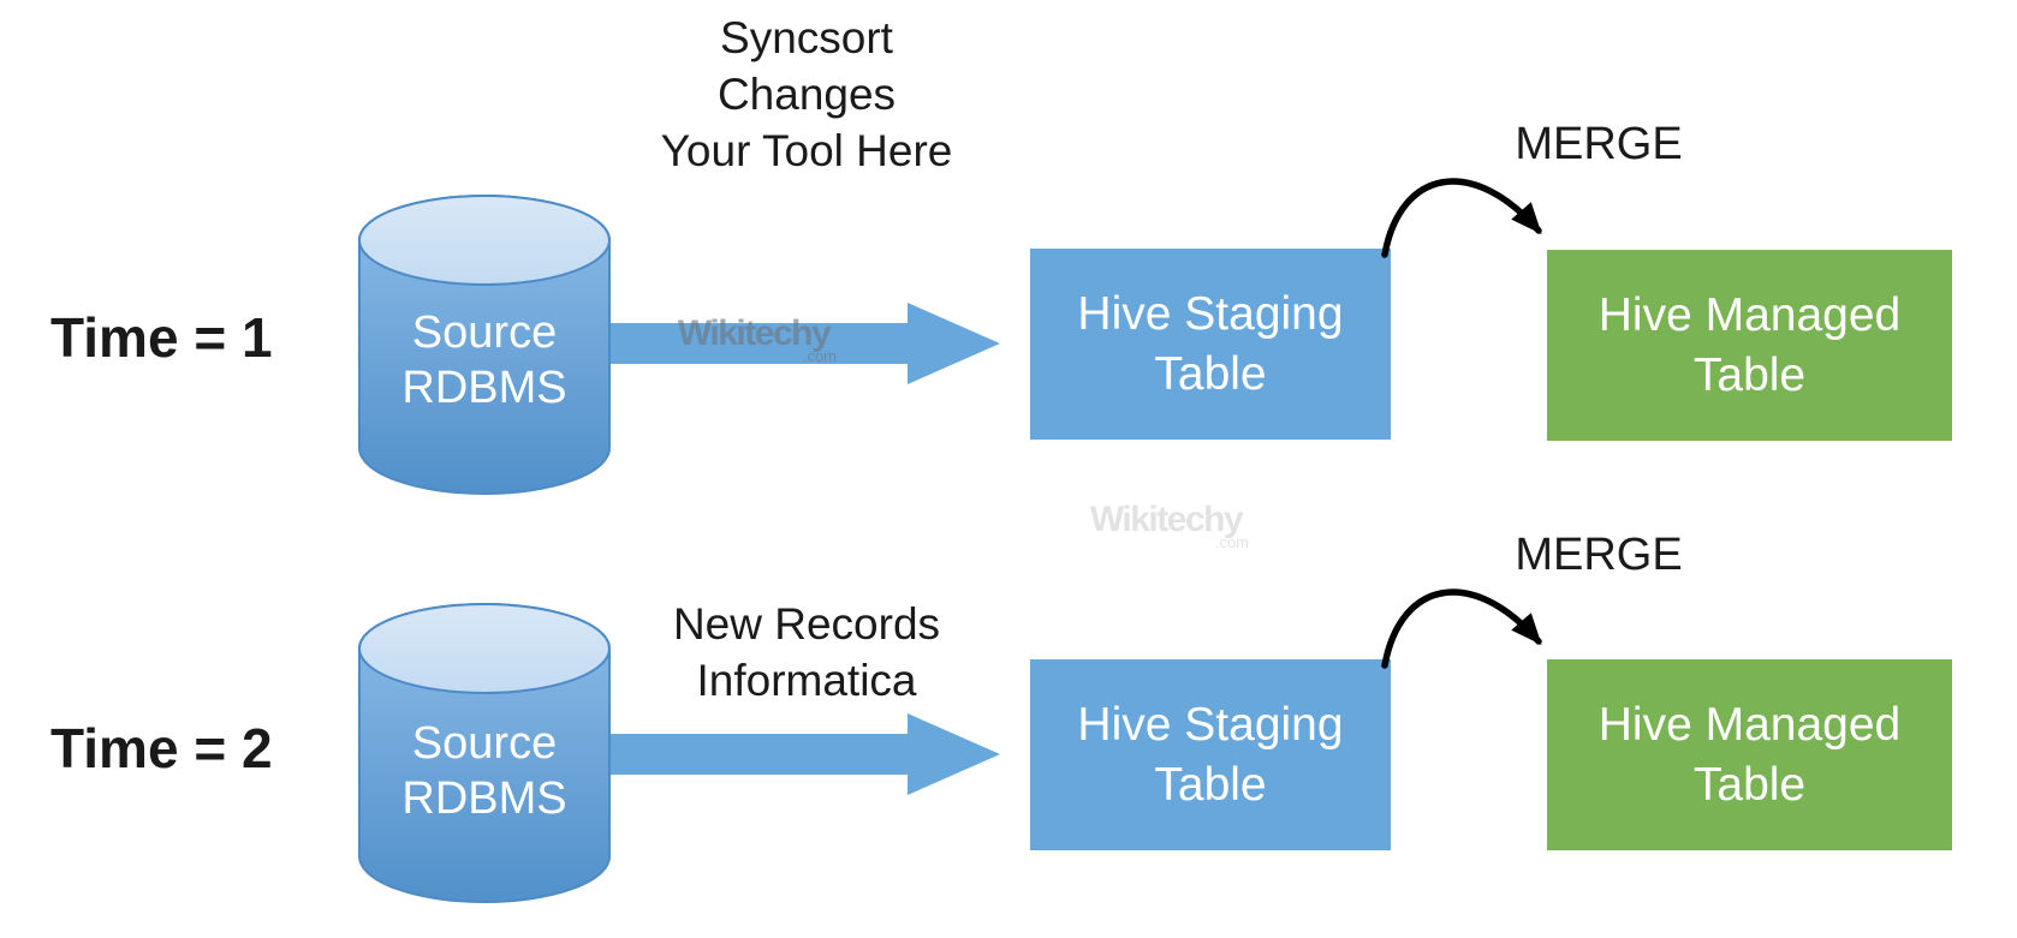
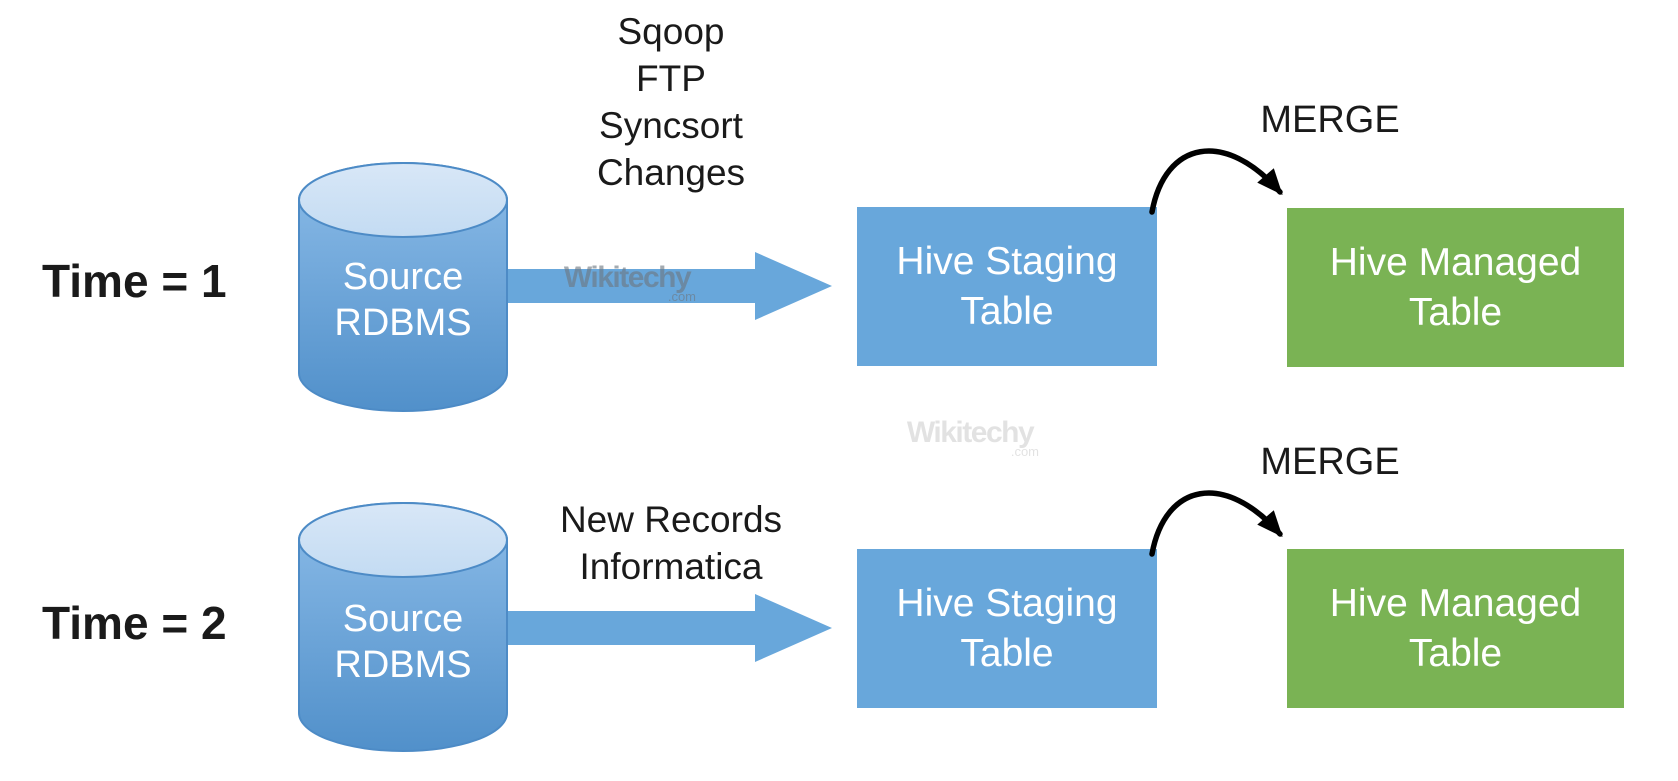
  Time = 1
  Source
  RDBMS
+ Sqoop
+ FTP
  Syncsort
  Changes
- Your Tool Here
  Wikitechy
  .com
  Hive Staging
  Table
  MERGE
  Hive Managed
  Table
  Wikitechy
  .com
  Time = 2
  Source
  RDBMS
  New Records
  Informatica
  Hive Staging
  Table
  MERGE
  Hive Managed
  Table
